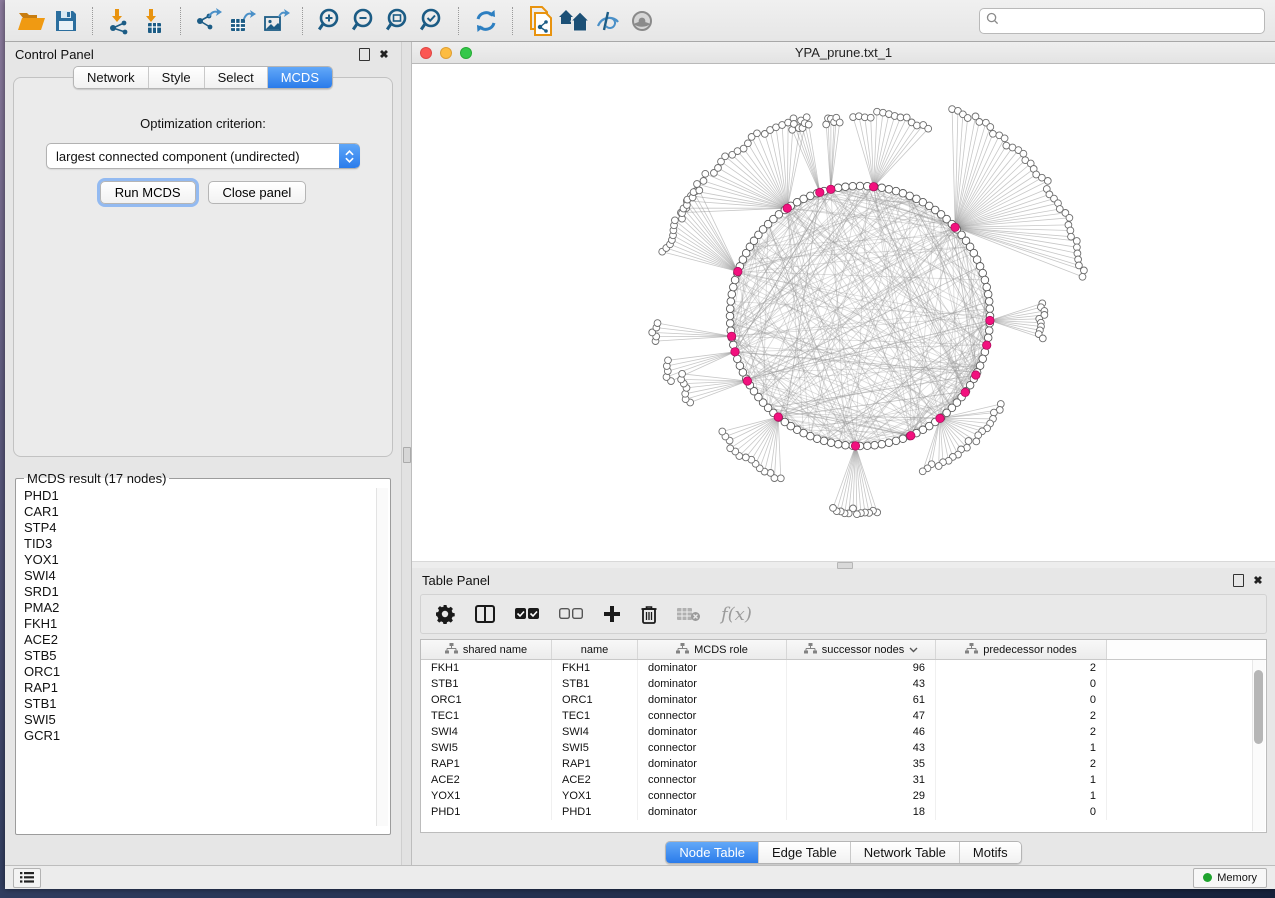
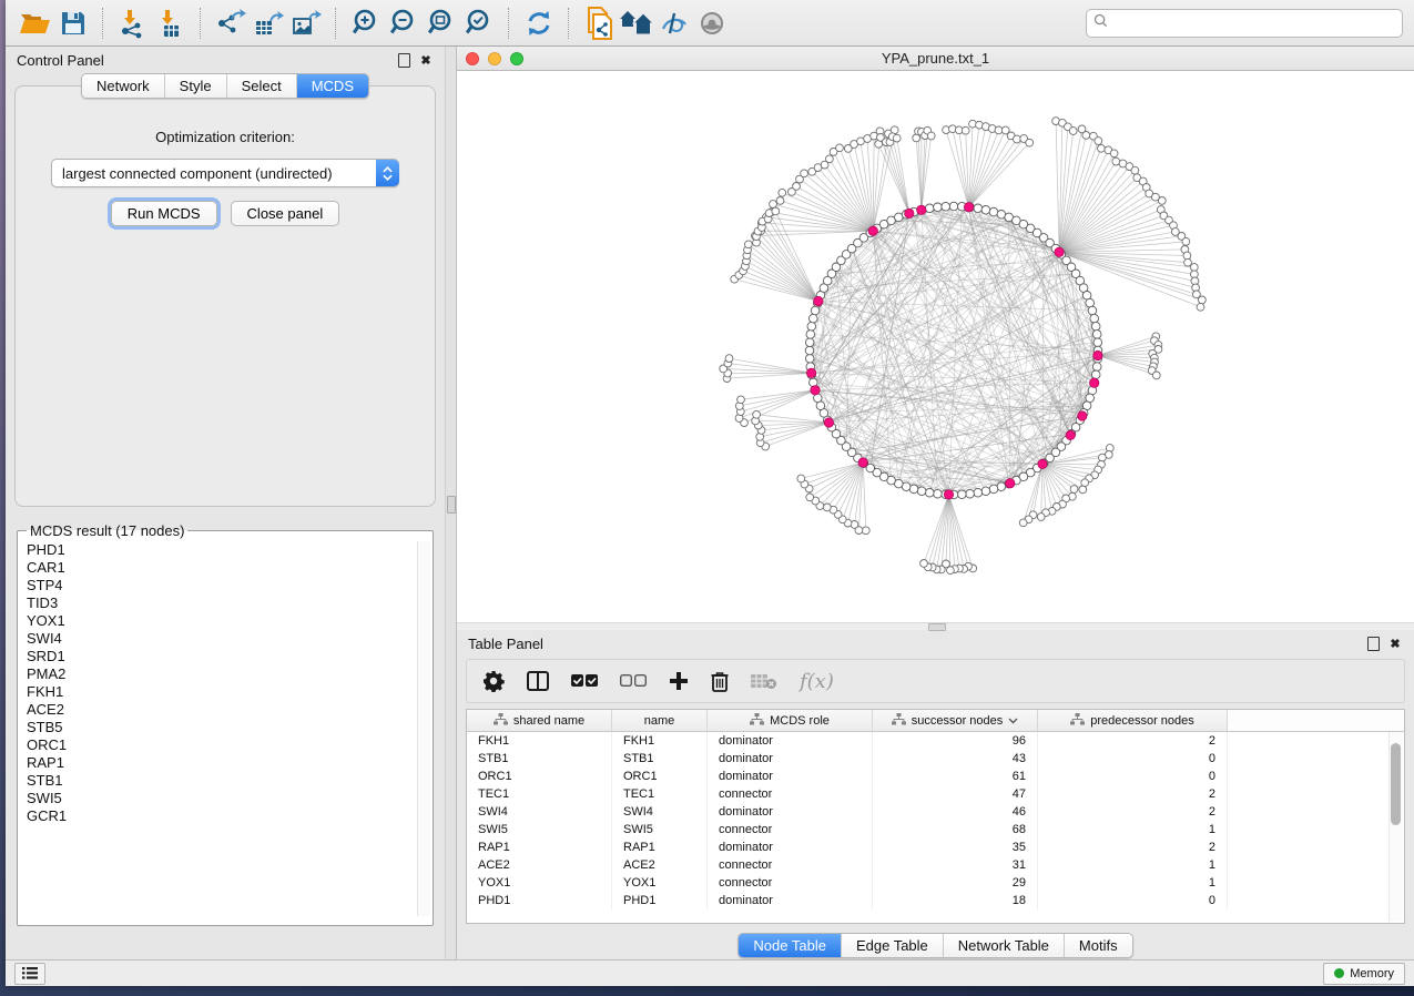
  Control Panel
  ✖
  Network
  Style
  Select
  MCDS
  Optimization criterion:
  largest connected component (undirected)
  Run MCDS
  Close panel
  MCDS result (17 nodes)
  PHD1
  CAR1
  STP4
  TID3
  YOX1
  SWI4
  SRD1
  PMA2
  FKH1
  ACE2
  STB5
  ORC1
  RAP1
  STB1
  SWI5
  GCR1
  YPA_prune.txt_1
  Table Panel
  ✖
  f(x)
  shared name	name	MCDS role	successor nodes	predecessor nodes
  FKH1	FKH1	dominator	96	2
  STB1	STB1	dominator	43	0
  ORC1	ORC1	dominator	61	0
  TEC1	TEC1	connector	47	2
  SWI4	SWI4	dominator	46	2
- SWI5	SWI5	connector	43	1
+ SWI5	SWI5	connector	68	1
  RAP1	RAP1	dominator	35	2
  ACE2	ACE2	connector	31	1
  YOX1	YOX1	connector	29	1
  PHD1	PHD1	dominator	18	0
  Node Table
  Edge Table
  Network Table
  Motifs
  Memory
